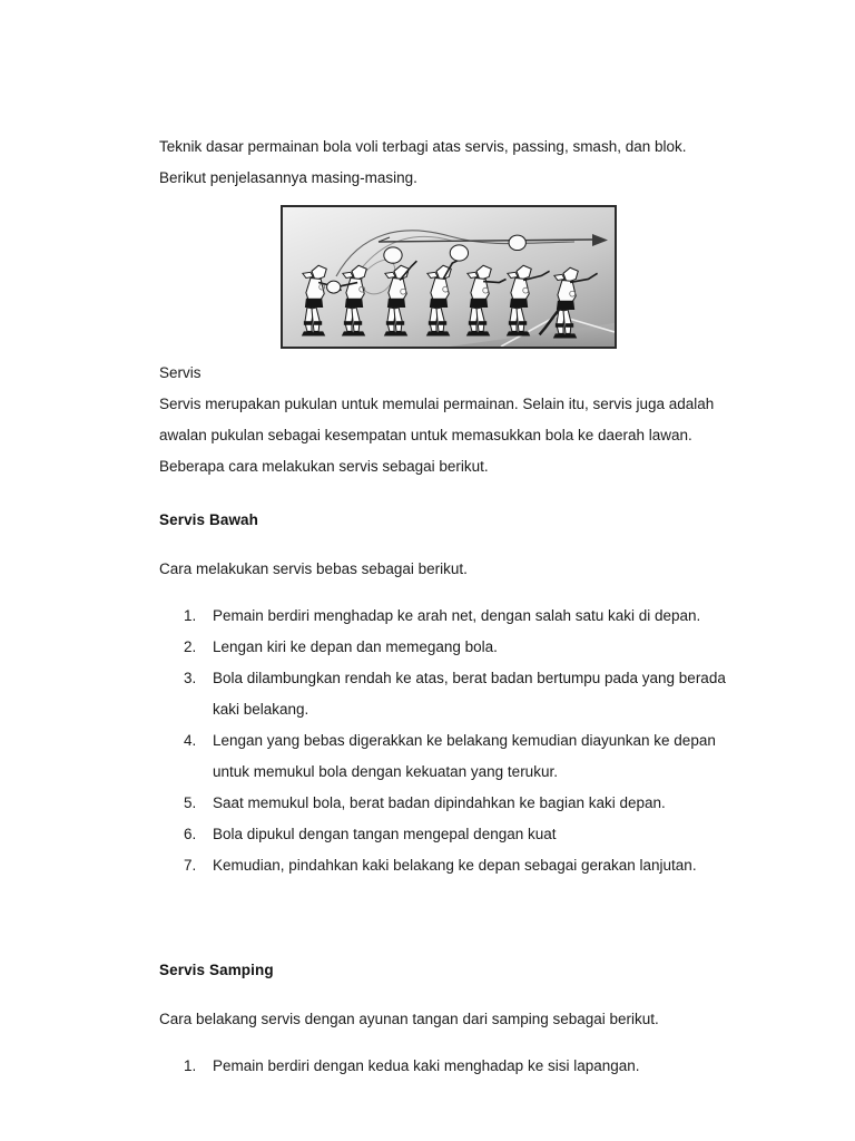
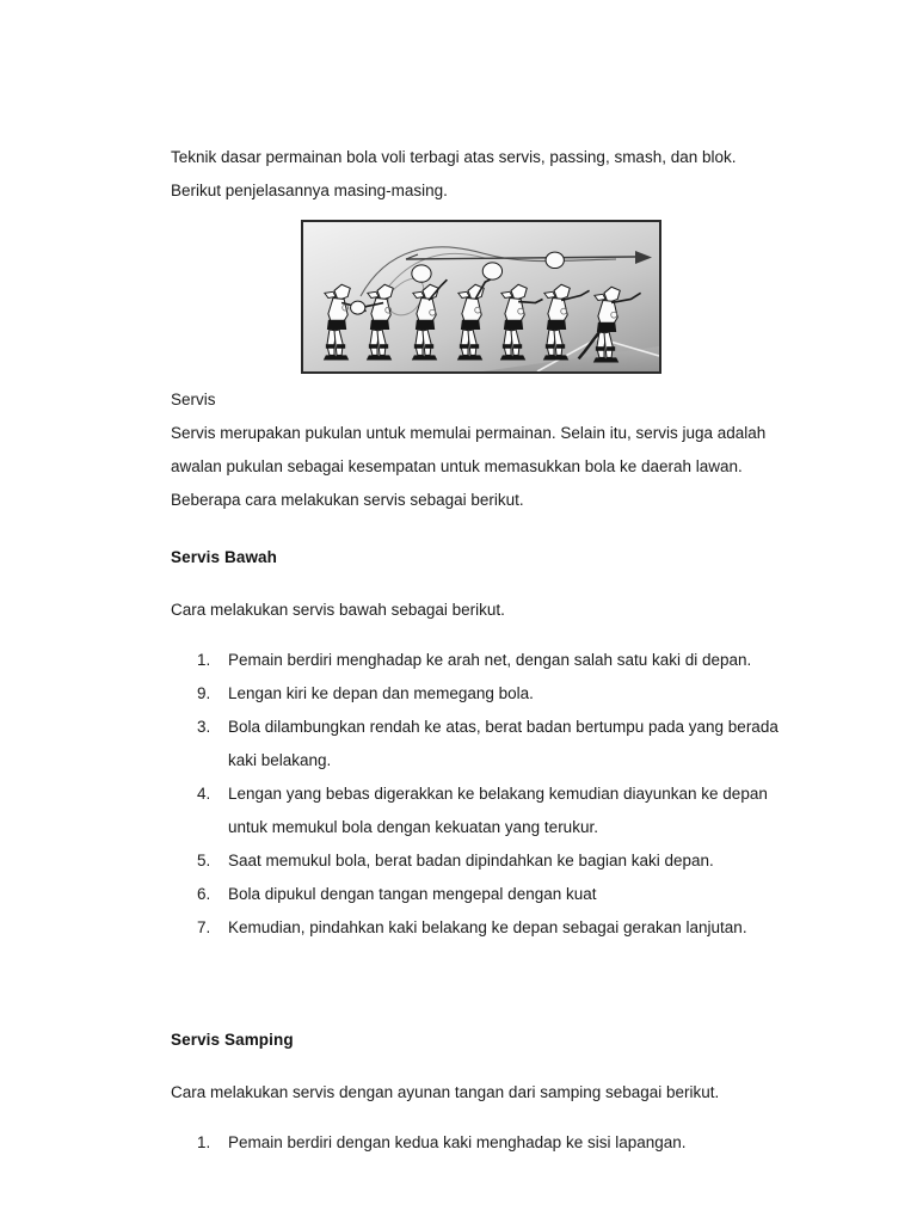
  Teknik dasar permainan bola voli terbagi atas servis, passing, smash, dan blok. Berikut penjelasannya masing-masing.
  Servis
  Servis merupakan pukulan untuk memulai permainan. Selain itu, servis juga adalah awalan pukulan sebagai kesempatan untuk memasukkan bola ke daerah lawan. Beberapa cara melakukan servis sebagai berikut.
  Servis Bawah
- Cara melakukan servis bebas sebagai berikut.
+ Cara melakukan servis bawah sebagai berikut.
  1.
  Pemain berdiri menghadap ke arah net, dengan salah satu kaki di depan.
- 2.
+ 9.
  Lengan kiri ke depan dan memegang bola.
  3.
  Bola dilambungkan rendah ke atas, berat badan bertumpu pada yang berada kaki belakang.
  4.
  Lengan yang bebas digerakkan ke belakang kemudian diayunkan ke depan untuk memukul bola dengan kekuatan yang terukur.
  5.
  Saat memukul bola, berat badan dipindahkan ke bagian kaki depan.
  6.
  Bola dipukul dengan tangan mengepal dengan kuat
  7.
  Kemudian, pindahkan kaki belakang ke depan sebagai gerakan lanjutan.
  Servis Samping
- Cara belakang servis dengan ayunan tangan dari samping sebagai berikut.
+ Cara melakukan servis dengan ayunan tangan dari samping sebagai berikut.
  1.
  Pemain berdiri dengan kedua kaki menghadap ke sisi lapangan.
